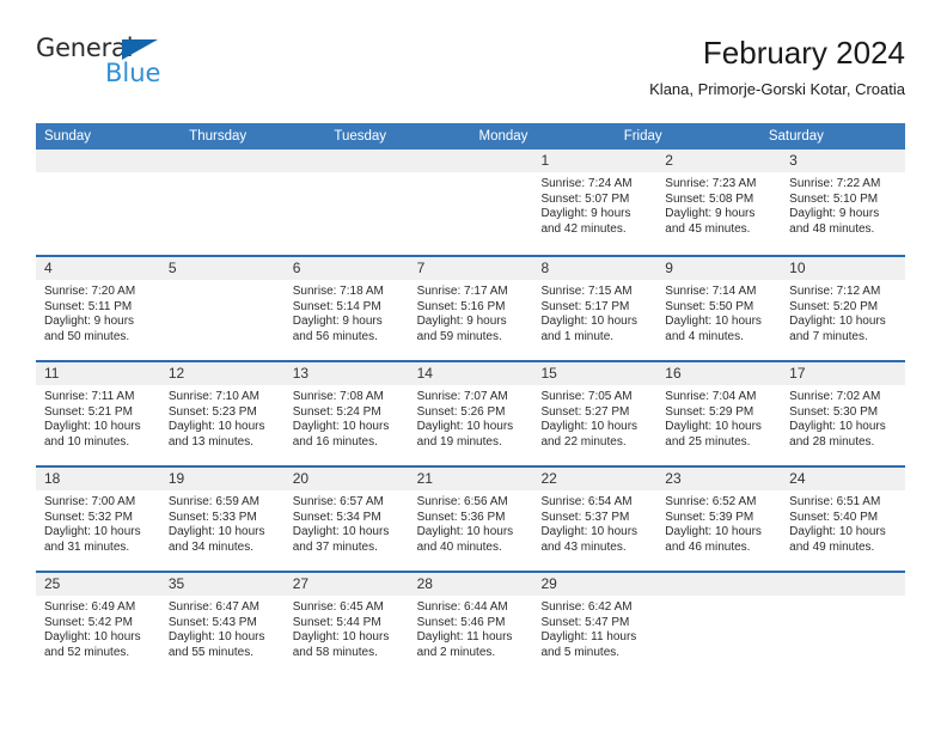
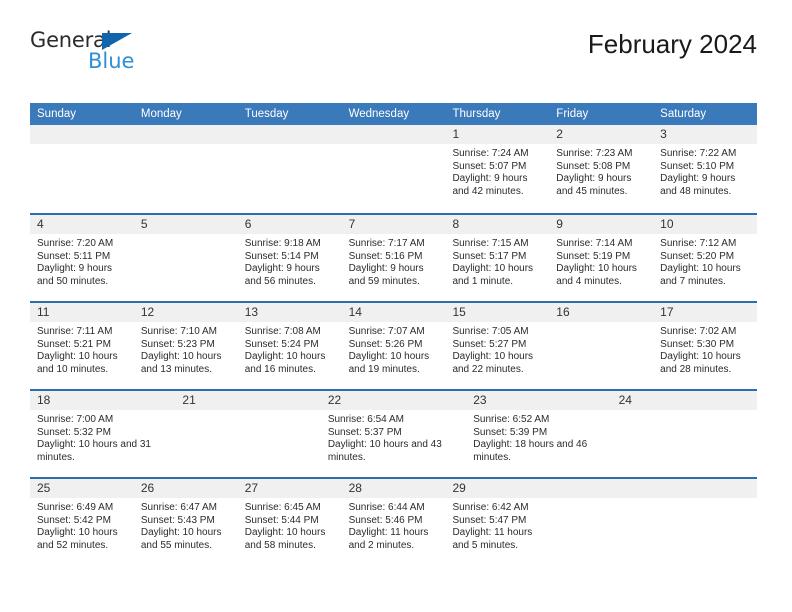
  General
  Blue
  February 2024
- Klana, Primorje-Gorski Kotar, Croatia
  Sunday
- Thursday
+ Monday
  Tuesday
+ Wednesday
- Monday
+ Thursday
  Friday
  Saturday
  1
  Sunrise: 7:24 AM
  Sunset: 5:07 PM
  Daylight: 9 hours and 42 minutes.
  2
  Sunrise: 7:23 AM
  Sunset: 5:08 PM
  Daylight: 9 hours and 45 minutes.
  3
  Sunrise: 7:22 AM
  Sunset: 5:10 PM
  Daylight: 9 hours and 48 minutes.
  4
  Sunrise: 7:20 AM
  Sunset: 5:11 PM
  Daylight: 9 hours and 50 minutes.
  5
  6
- Sunrise: 7:18 AM
+ Sunrise: 9:18 AM
  Sunset: 5:14 PM
  Daylight: 9 hours and 56 minutes.
  7
  Sunrise: 7:17 AM
  Sunset: 5:16 PM
  Daylight: 9 hours and 59 minutes.
  8
  Sunrise: 7:15 AM
  Sunset: 5:17 PM
  Daylight: 10 hours and 1 minute.
  9
  Sunrise: 7:14 AM
- Sunset: 5:50 PM
+ Sunset: 5:19 PM
  Daylight: 10 hours and 4 minutes.
  10
  Sunrise: 7:12 AM
  Sunset: 5:20 PM
  Daylight: 10 hours and 7 minutes.
  11
  Sunrise: 7:11 AM
  Sunset: 5:21 PM
  Daylight: 10 hours and 10 minutes.
  12
  Sunrise: 7:10 AM
  Sunset: 5:23 PM
  Daylight: 10 hours and 13 minutes.
  13
  Sunrise: 7:08 AM
  Sunset: 5:24 PM
  Daylight: 10 hours and 16 minutes.
  14
  Sunrise: 7:07 AM
  Sunset: 5:26 PM
  Daylight: 10 hours and 19 minutes.
  15
  Sunrise: 7:05 AM
  Sunset: 5:27 PM
  Daylight: 10 hours and 22 minutes.
  16
- Sunrise: 7:04 AM
- Sunset: 5:29 PM
- Daylight: 10 hours and 25 minutes.
  17
  Sunrise: 7:02 AM
  Sunset: 5:30 PM
  Daylight: 10 hours and 28 minutes.
  18
  Sunrise: 7:00 AM
  Sunset: 5:32 PM
  Daylight: 10 hours and 31 minutes.
- 19
- Sunrise: 6:59 AM
- Sunset: 5:33 PM
- Daylight: 10 hours and 34 minutes.
- 20
- Sunrise: 6:57 AM
- Sunset: 5:34 PM
- Daylight: 10 hours and 37 minutes.
  21
- Sunrise: 6:56 AM
- Sunset: 5:36 PM
- Daylight: 10 hours and 40 minutes.
  22
  Sunrise: 6:54 AM
  Sunset: 5:37 PM
  Daylight: 10 hours and 43 minutes.
  23
  Sunrise: 6:52 AM
  Sunset: 5:39 PM
- Daylight: 10 hours and 46 minutes.
+ Daylight: 18 hours and 46 minutes.
  24
- Sunrise: 6:51 AM
- Sunset: 5:40 PM
- Daylight: 10 hours and 49 minutes.
  25
  Sunrise: 6:49 AM
  Sunset: 5:42 PM
  Daylight: 10 hours and 52 minutes.
- 35
+ 26
  Sunrise: 6:47 AM
  Sunset: 5:43 PM
  Daylight: 10 hours and 55 minutes.
  27
  Sunrise: 6:45 AM
  Sunset: 5:44 PM
  Daylight: 10 hours and 58 minutes.
  28
  Sunrise: 6:44 AM
  Sunset: 5:46 PM
  Daylight: 11 hours and 2 minutes.
  29
  Sunrise: 6:42 AM
  Sunset: 5:47 PM
  Daylight: 11 hours and 5 minutes.
